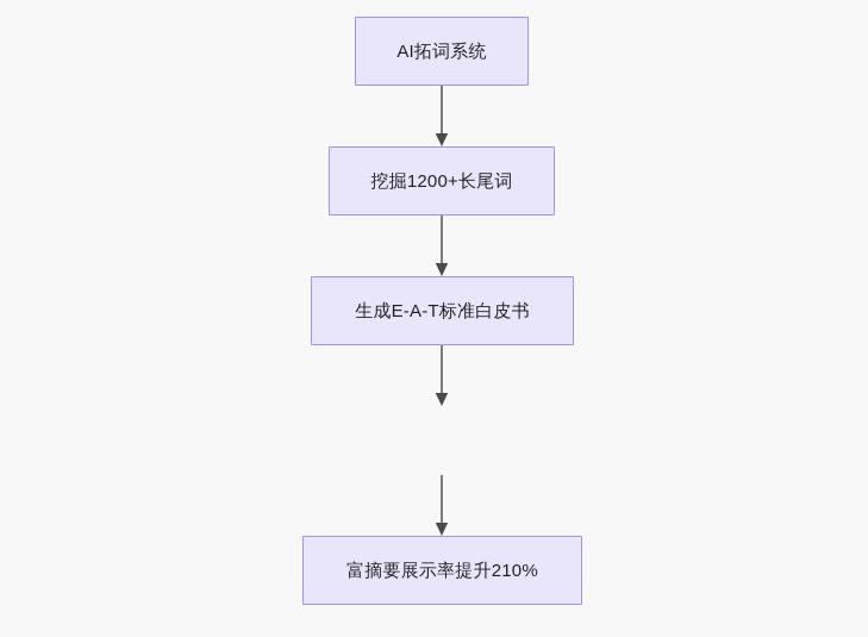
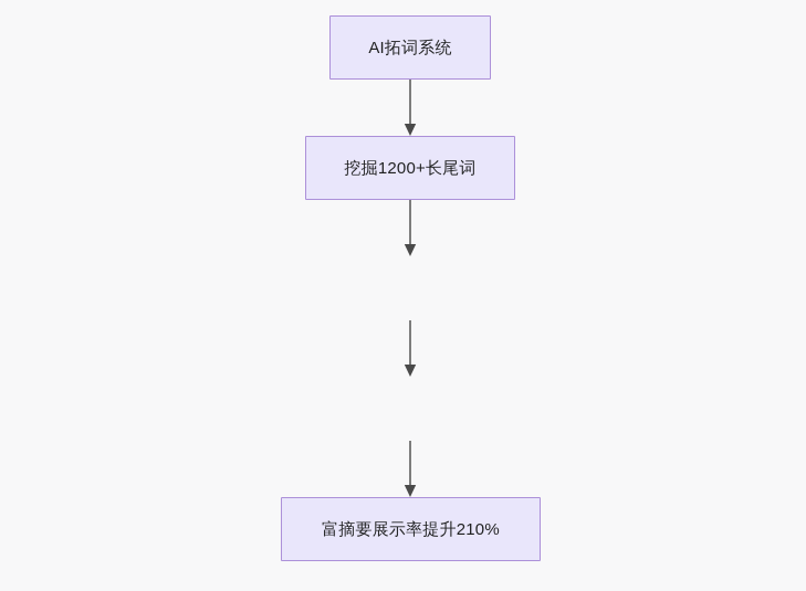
  AI拓词系统
  挖掘1200+长尾词
- 生成E-A-T标准白皮书
  富摘要展示率提升210%
